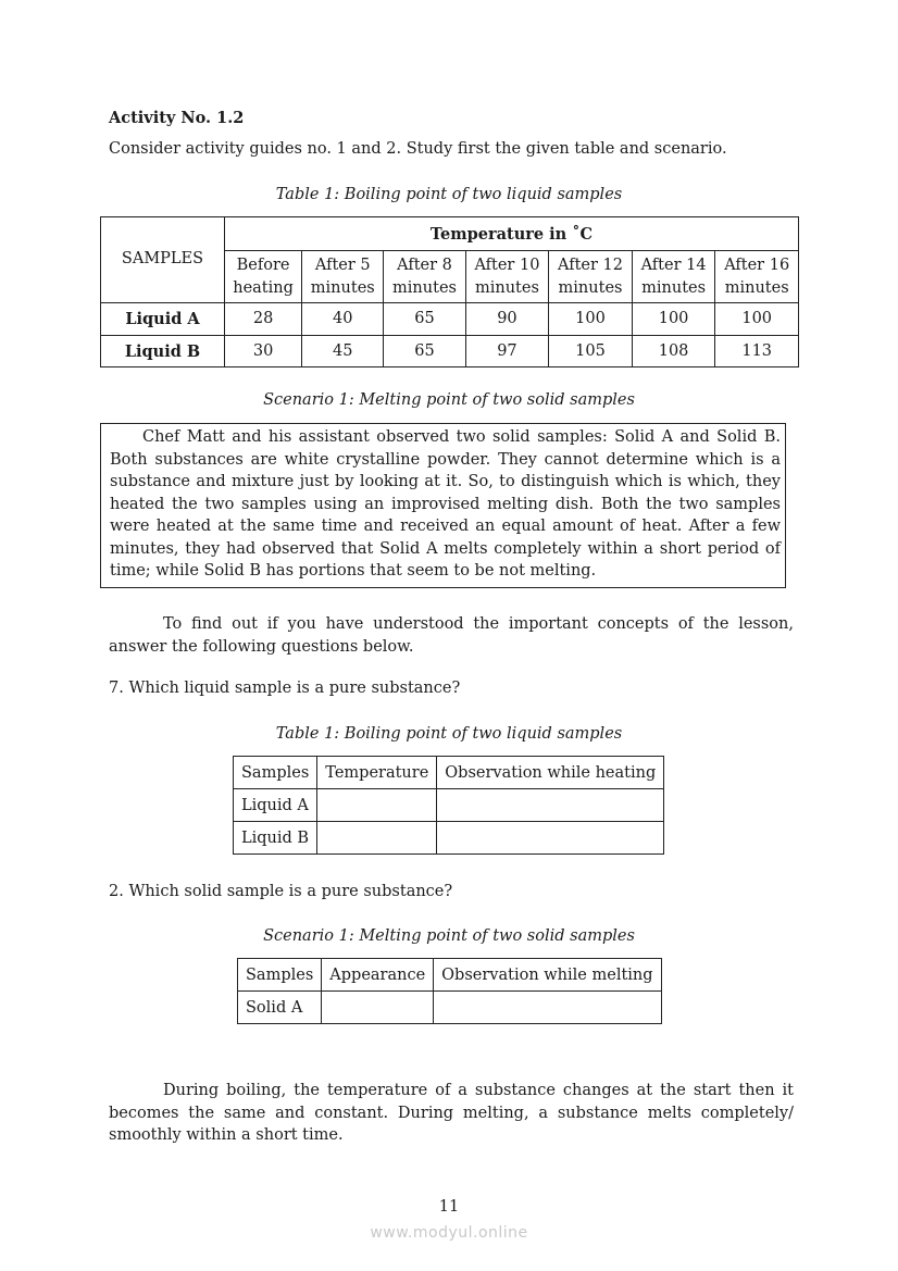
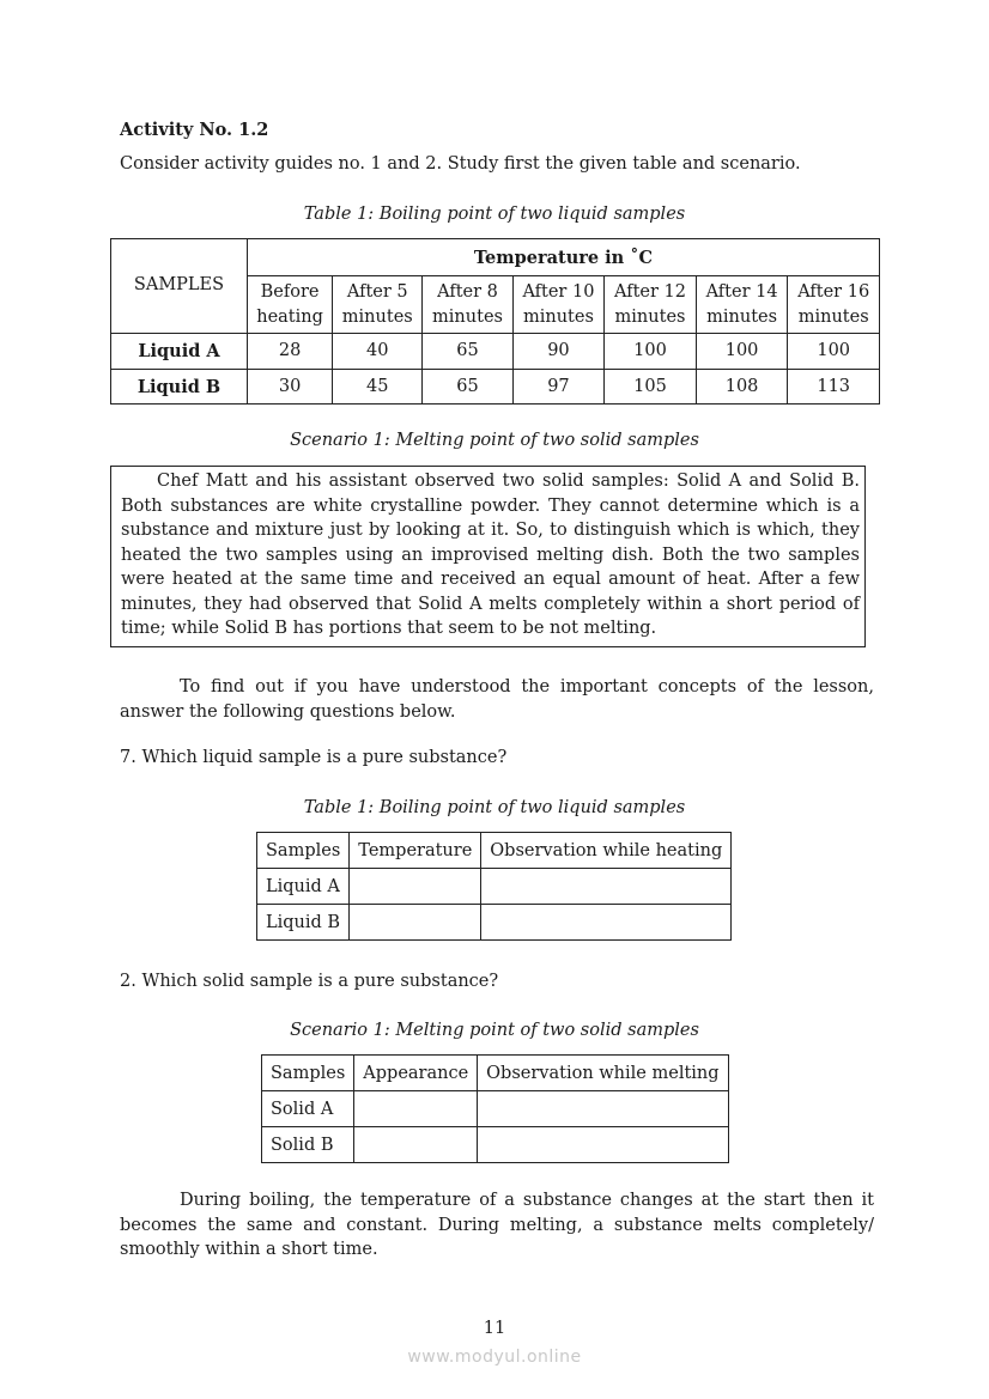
  Activity No. 1.2
  Consider activity guides no. 1 and 2. Study first the given table and scenario.
  Table 1: Boiling point of two liquid samples
  SAMPLES	Temperature in ˚C
  Beforeheating	After 5minutes	After 8minutes	After 10minutes	After 12minutes	After 14minutes	After 16minutes
  Liquid A	28	40	65	90	100	100	100
  Liquid B	30	45	65	97	105	108	113
  Scenario 1: Melting point of two solid samples
  Chef Matt and his assistant observed two solid samples: Solid A and Solid B. Both substances are white crystalline powder. They cannot determine which is a substance and mixture just by looking at it. So, to distinguish which is which, they heated the two samples using an improvised melting dish. Both the two samples were heated at the same time and received an equal amount of heat. After a few minutes, they had observed that Solid A melts completely within a short period of time; while Solid B has portions that seem to be not melting.
  To find out if you have understood the important concepts of the lesson, answer the following questions below.
  7. Which liquid sample is a pure substance?
  Table 1: Boiling point of two liquid samples
  Samples	Temperature	Observation while heating
  Liquid A
  Liquid B
  2. Which solid sample is a pure substance?
  Scenario 1: Melting point of two solid samples
  Samples	Appearance	Observation while melting
  Solid A
+ Solid B
  During boiling, the temperature of a substance changes at the start then it becomes the same and constant. During melting, a substance melts completely/ smoothly within a short time.
  11
  www.modyul.online
